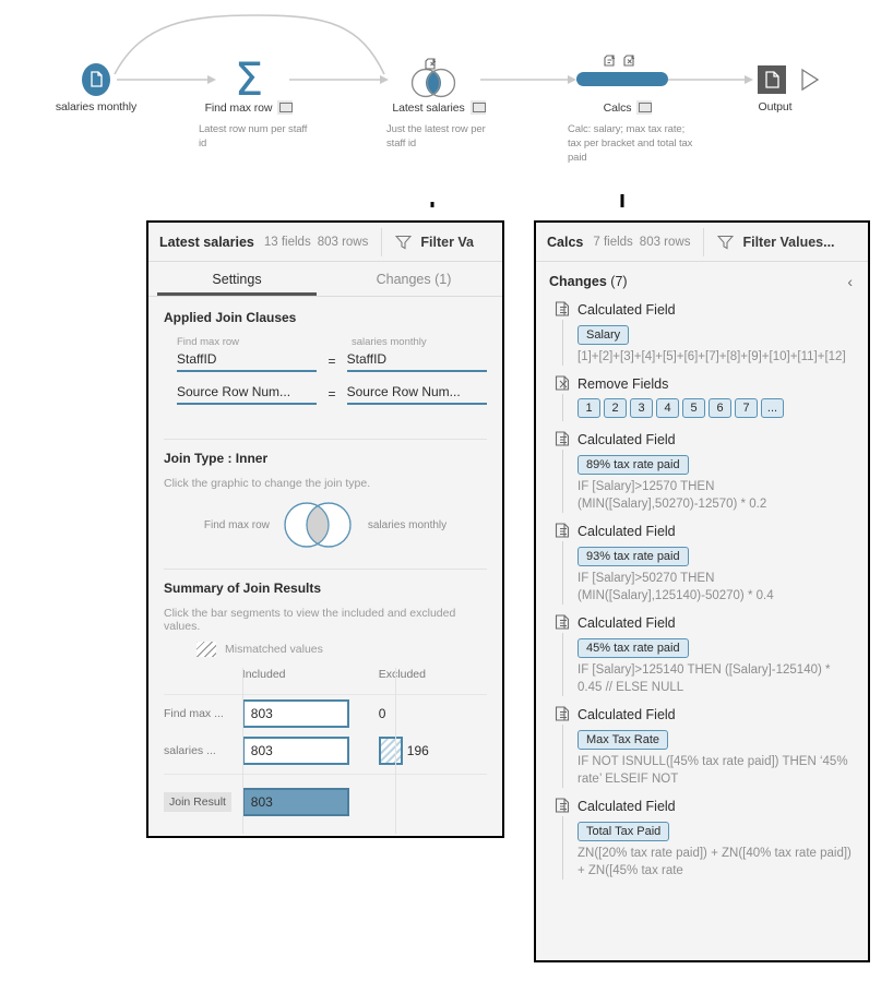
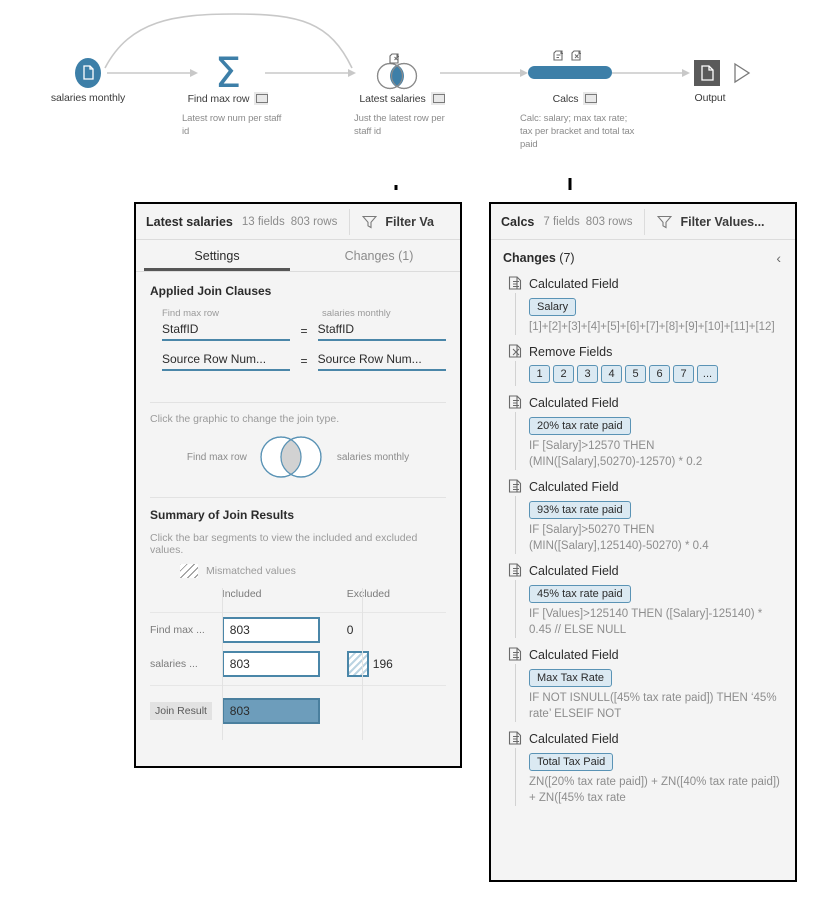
  Σ
  salaries monthly
  Find max row
  Latest row num per staff id
  Latest salaries
  Just the latest row per staff id
  Calcs
  Calc: salary; max tax rate; tax per bracket and total tax paid
  Output
  Latest salaries
  13 fields
  803 rows
  Filter Va
  Settings
  Changes (1)
  Applied Join Clauses
  Find max row
  salaries monthly
  StaffID
  =
  StaffID
  Source Row Num...
  =
  Source Row Num...
- Join Type : Inner
  Click the graphic to change the join type.
  Find max row
  salaries monthly
  Summary of Join Results
  Click the bar segments to view the included and excluded values.
  Mismatched values
  Included
  Exluded
  Find max ...
  803
  0
  salaries ...
  803
  196
  Join Result
  803
  Calcs
  7 fields
  803 rows
  Filter Values...
  Changes (7)
  ‹
  Calculated Field
  Salary
  [1]+[2]+[3]+[4]+[5]+[6]+[7]+[8]+[9]+[10]+[11]+[12]
  Remove Fields
  1
  2
  3
  4
  5
  6
  7
  ...
  Calculated Field
- 89% tax rate paid
+ 20% tax rate paid
  IF [Salary]>12570 THEN (MIN([Salary],50270)-12570) * 0.2
  Calculated Field
  93% tax rate paid
  IF [Salary]>50270 THEN (MIN([Salary],125140)-50270) * 0.4
  Calculated Field
  45% tax rate paid
- IF [Salary]>125140 THEN ([Salary]-125140) * 0.45 // ELSE NULL
+ IF [Values]>125140 THEN ([Salary]-125140) * 0.45 // ELSE NULL
  Calculated Field
  Max Tax Rate
  IF NOT ISNULL([45% tax rate paid]) THEN ‘45% rate’ ELSEIF NOT
  Calculated Field
  Total Tax Paid
  ZN([20% tax rate paid]) + ZN([40% tax rate paid]) + ZN([45% tax rate
